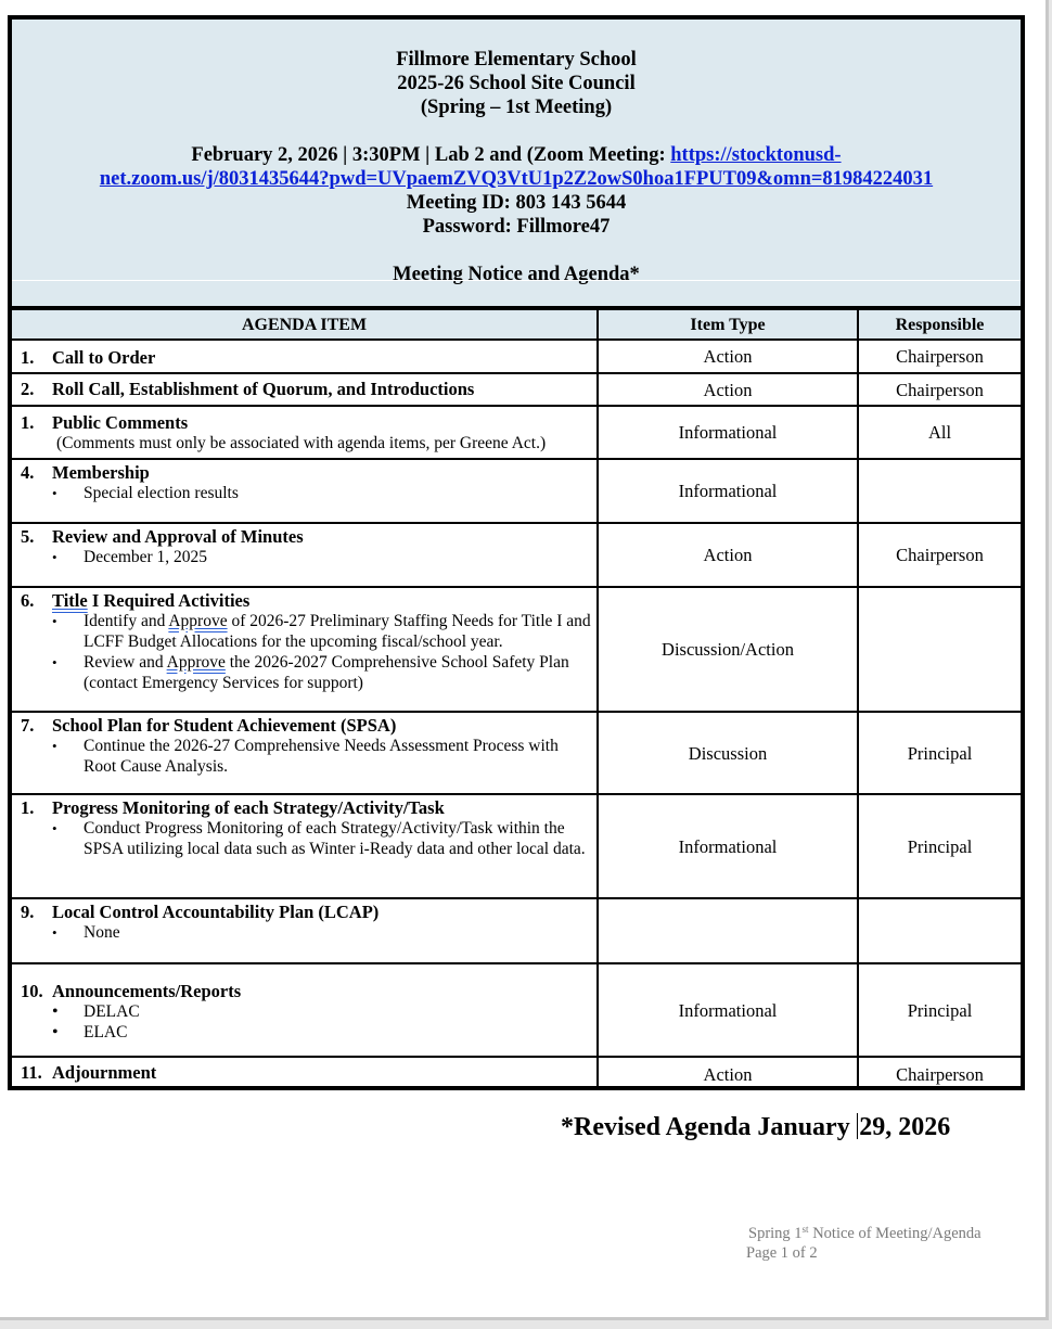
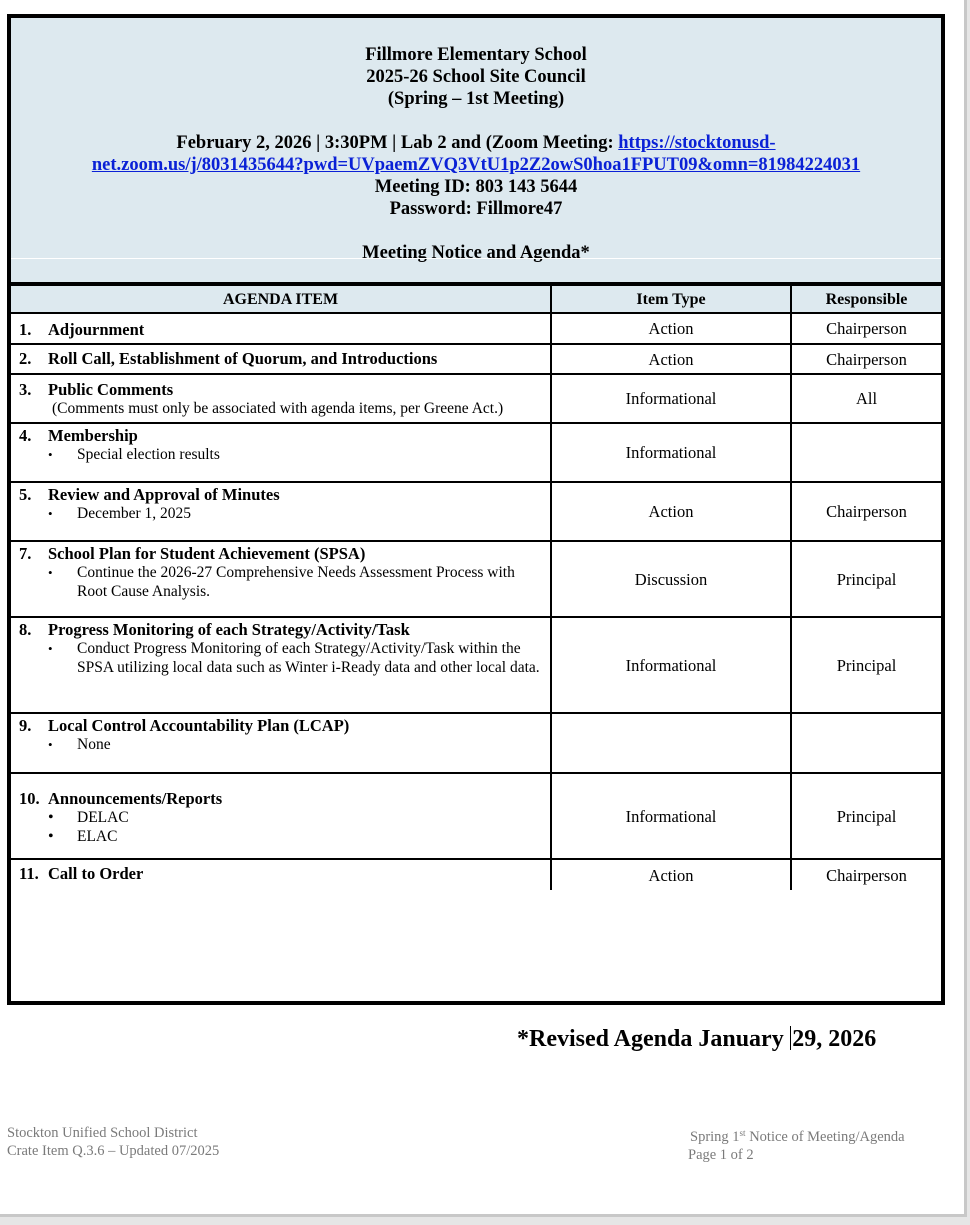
  Fillmore Elementary School
  2025-26 School Site Council
  (Spring – 1st Meeting)
  February 2, 2026 | 3:30PM | Lab 2 and (Zoom Meeting: https://stocktonusd-
  net.zoom.us/j/8031435644?pwd=UVpaemZVQ3VtU1p2Z2owS0hoa1FPUT09&omn=81984224031
  Meeting ID: 803 143 5644
  Password: Fillmore47
  Meeting Notice and Agenda*
  AGENDA ITEM	Item Type	Responsible
- 1. Call to Order	Action	Chairperson
+ 1. Adjournment	Action	Chairperson
  2. Roll Call, Establishment of Quorum, and Introductions	Action	Chairperson
- 1. Public Comments (Comments must only be associated with agenda items, per Greene Act.)	Informational	All
+ 3. Public Comments (Comments must only be associated with agenda items, per Greene Act.)	Informational	All
  4. Membership • Special election results	Informational
  5. Review and Approval of Minutes • December 1, 2025	Action	Chairperson
- 6. Title I Required Activities • Identify and Approve of 2026-27 Preliminary Staffing Needs for Title I and LCFF Budget Allocations for the upcoming fiscal/school year. • Review and Approve the 2026-2027 Comprehensive School Safety Plan (contact Emergency Services for support)	Discussion/Action
  7. School Plan for Student Achievement (SPSA) • Continue the 2026-27 Comprehensive Needs Assessment Process with Root Cause Analysis.	Discussion	Principal
- 1. Progress Monitoring of each Strategy/Activity/Task • Conduct Progress Monitoring of each Strategy/Activity/Task within the SPSA utilizing local data such as Winter i-Ready data and other local data.	Informational	Principal
+ 8. Progress Monitoring of each Strategy/Activity/Task • Conduct Progress Monitoring of each Strategy/Activity/Task within the SPSA utilizing local data such as Winter i-Ready data and other local data.	Informational	Principal
  9. Local Control Accountability Plan (LCAP) • None
  10. Announcements/Reports • DELAC • ELAC	Informational	Principal
- 11. Adjournment	Action	Chairperson
+ 11. Call to Order	Action	Chairperson
  *Revised Agenda January 29, 2026
+ Stockton Unified School District
+ Crate Item Q.3.6 – Updated 07/2025
  Spring 1st Notice of Meeting/Agenda
  Page 1 of 2
